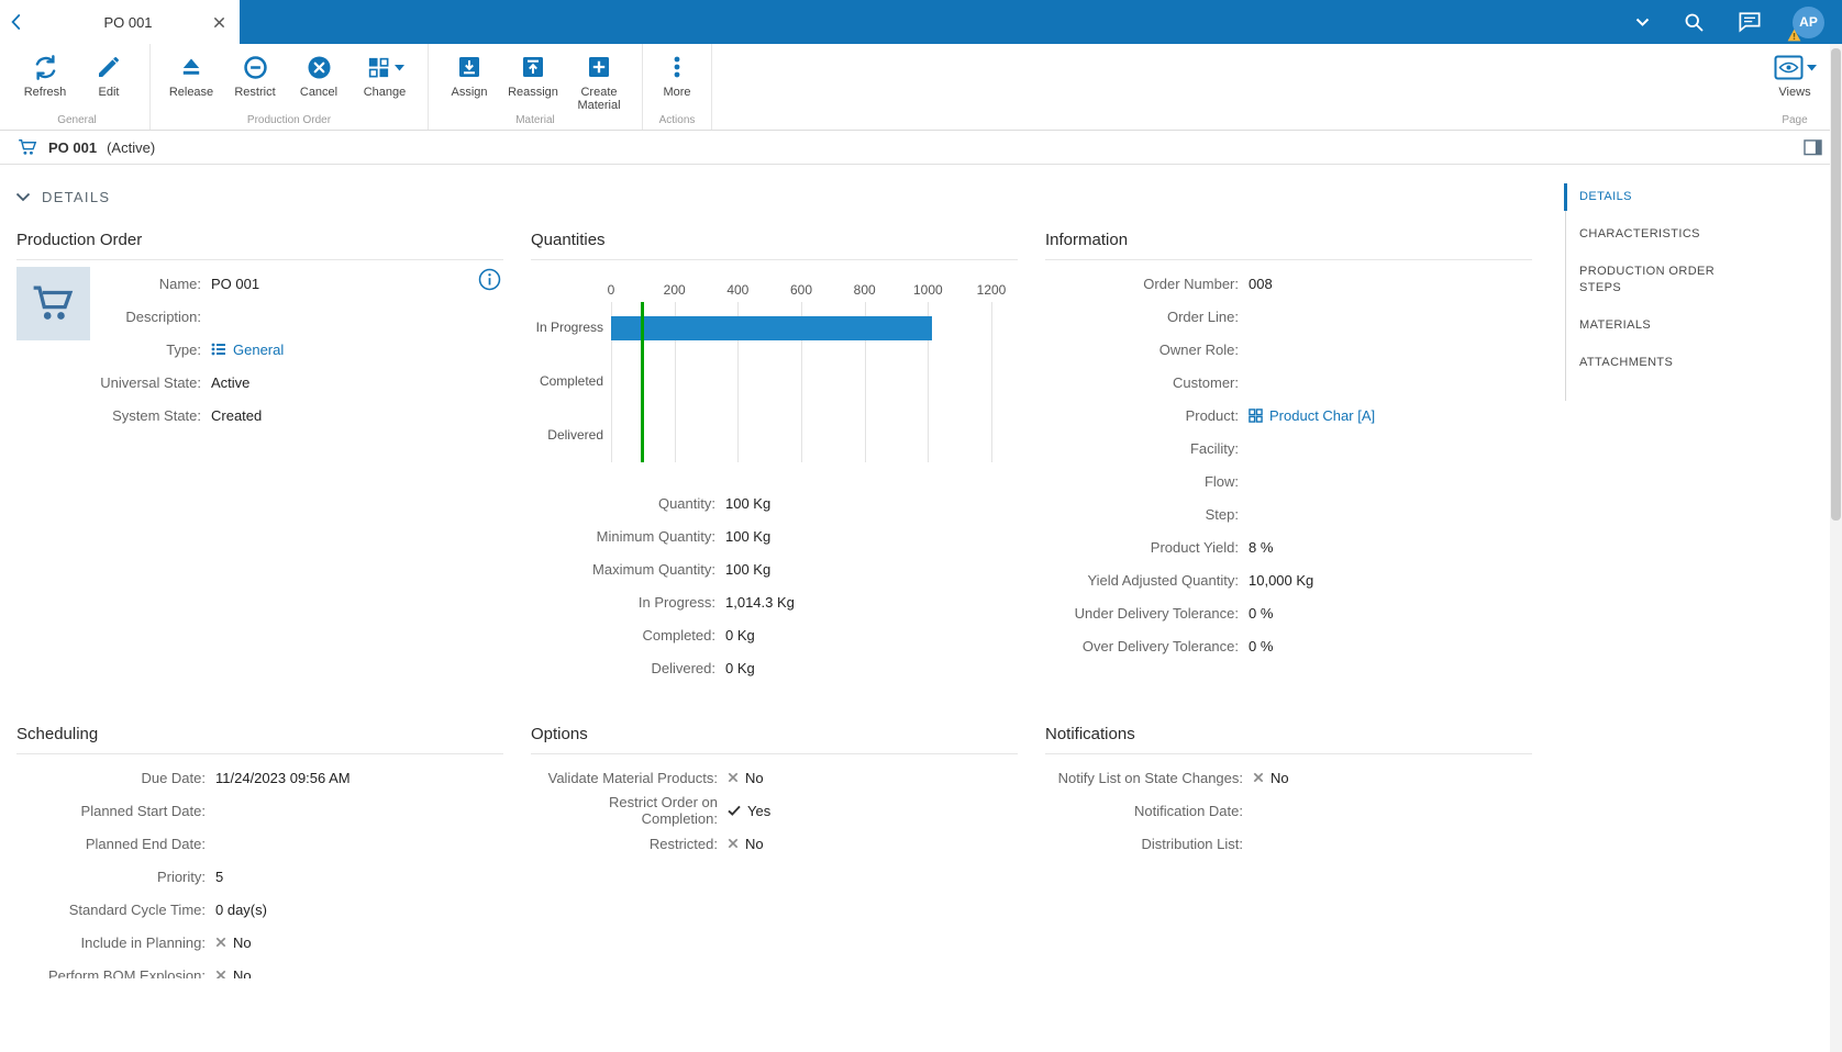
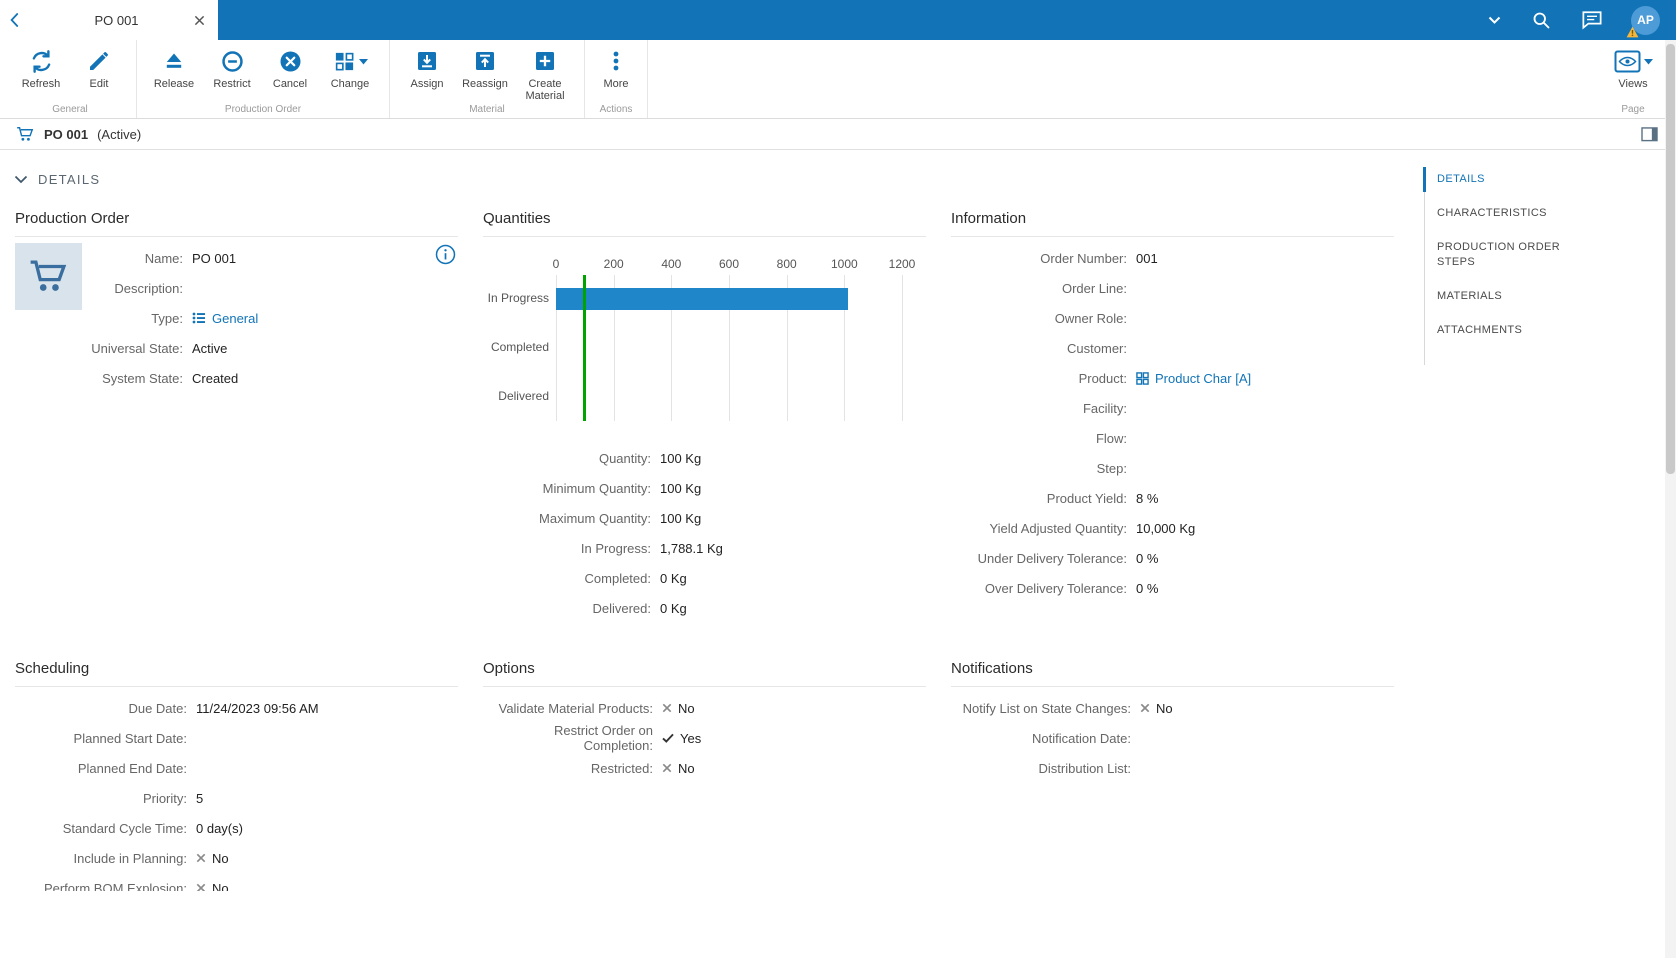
  PO 001
  AP
  Refresh
  Edit
  General
  Release
  Restrict
  Cancel
  Change
  Production Order
  Assign
  Reassign
  Create Material
  Material
  More
  Actions
  Views
  Page
  PO 001
  (Active)
  DETAILS
  DETAILS
  CHARACTERISTICS
  PRODUCTION ORDER STEPS
  MATERIALS
  ATTACHMENTS
  Production Order
  Name:
  PO 001
  Description:
  Type:
  General
  Universal State:
  Active
  System State:
  Created
  Quantities
  0
  200
  400
  600
  800
  1000
  1200
  In Progress
  Completed
  Delivered
  Quantity:
  100 Kg
  Minimum Quantity:
  100 Kg
  Maximum Quantity:
  100 Kg
  In Progress:
- 1,014.3 Kg
+ 1,788.1 Kg
  Completed:
  0 Kg
  Delivered:
  0 Kg
  Information
  Order Number:
- 008
+ 001
  Order Line:
  Owner Role:
  Customer:
  Product:
  Product Char [A]
  Facility:
  Flow:
  Step:
  Product Yield:
  8 %
  Yield Adjusted Quantity:
  10,000 Kg
  Under Delivery Tolerance:
  0 %
  Over Delivery Tolerance:
  0 %
  Scheduling
  Due Date:
  11/24/2023 09:56 AM
  Planned Start Date:
  Planned End Date:
  Priority:
  5
  Standard Cycle Time:
  0 day(s)
  Include in Planning:
  No
  Perform BOM Explosion:
  No
  Options
  Validate Material Products:
  No
  Restrict Order on Completion:
  Yes
  Restricted:
  No
  Notifications
  Notify List on State Changes:
  No
  Notification Date:
  Distribution List:
